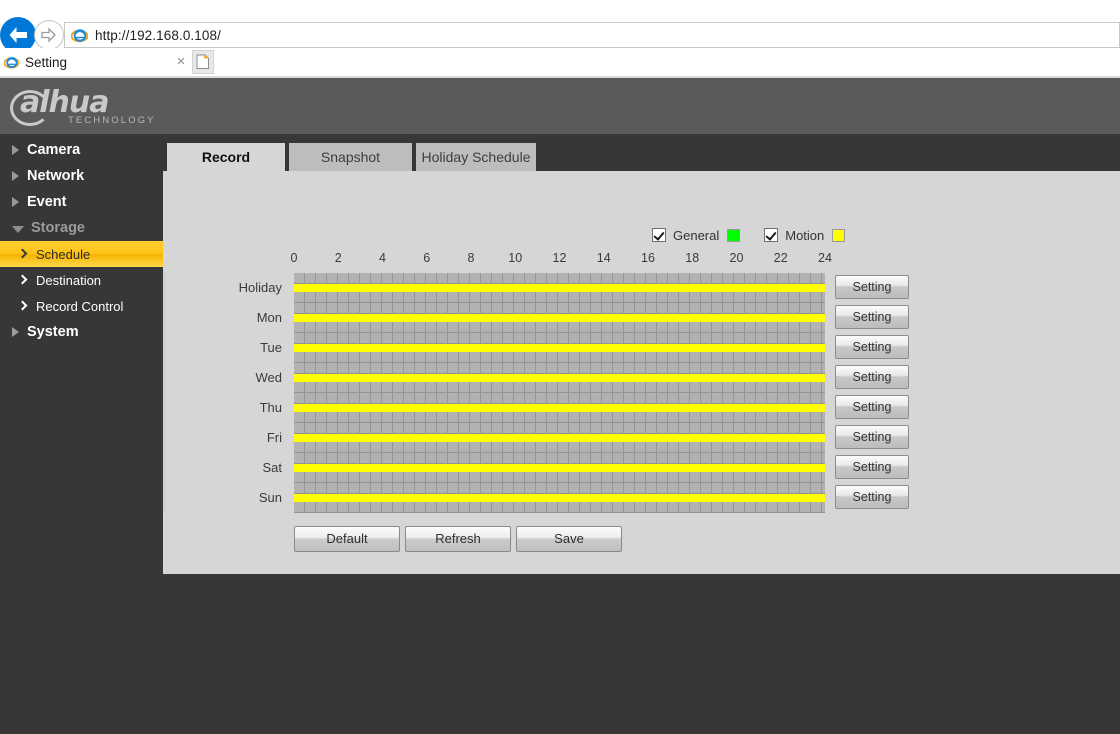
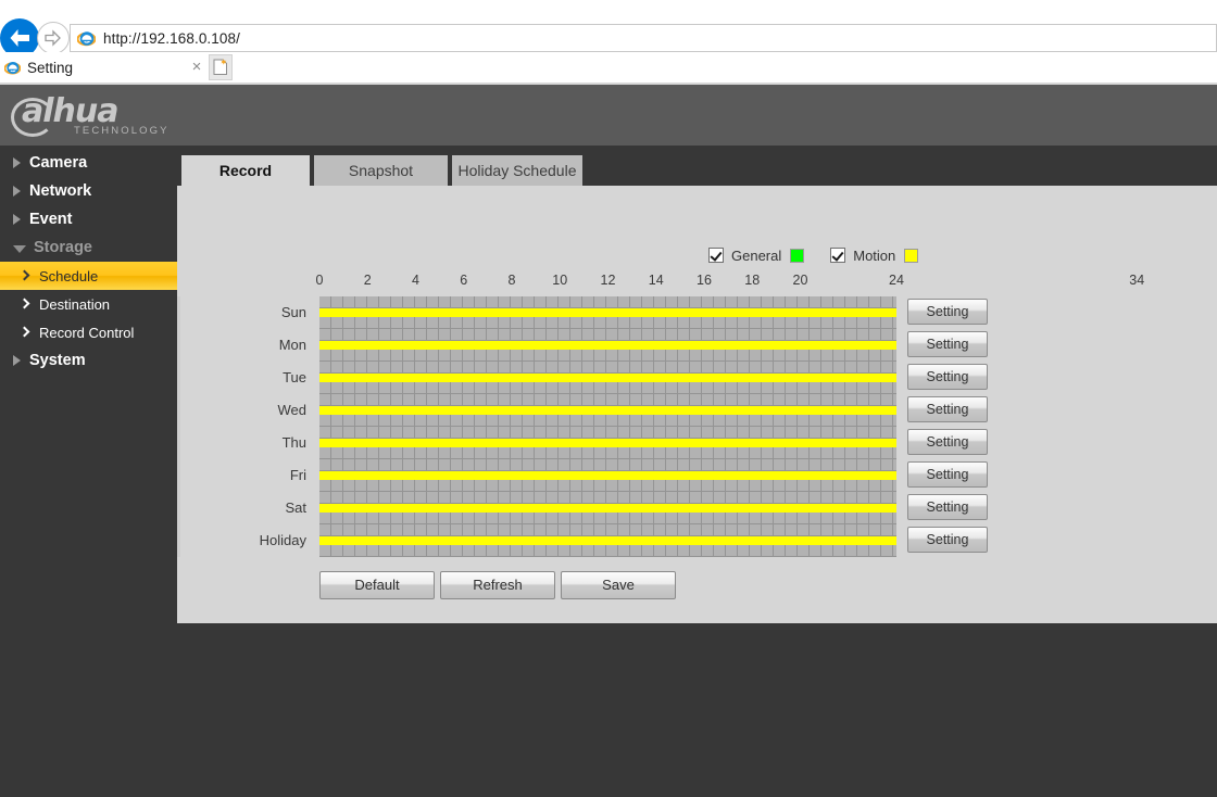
  http://192.168.0.108/
  Setting
  ×
  alhua
  TECHNOLOGY
  Camera
  Network
  Event
  Storage
  Schedule
  Destination
  Record Control
  System
  Record
  Snapshot
  Holiday Schedule
  General
  Motion
  0
  2
  4
  6
  8
  10
  12
  14
  16
  18
  20
- 22
+ 34
  24
- Holiday
+ Sun
  Setting
  Mon
  Setting
  Tue
  Setting
  Wed
  Setting
  Thu
  Setting
  Fri
  Setting
  Sat
  Setting
- Sun
+ Holiday
  Setting
  Default
  Refresh
  Save
